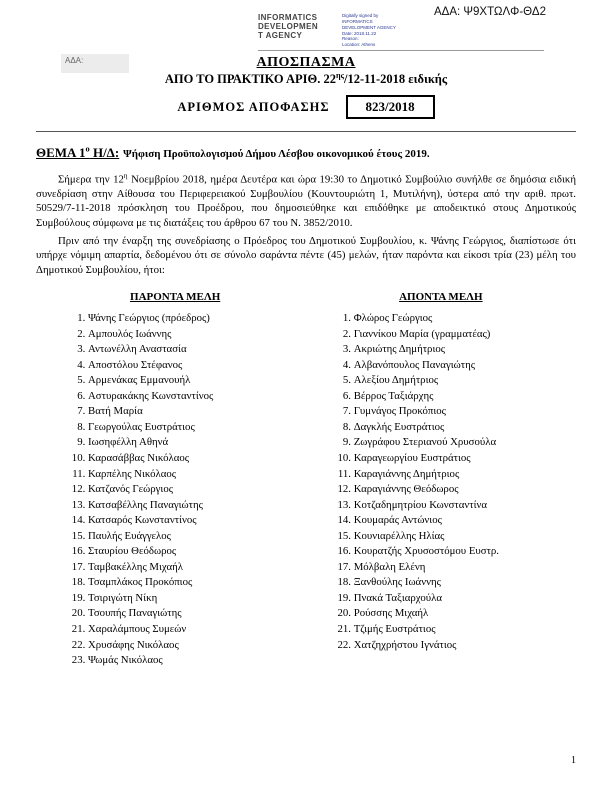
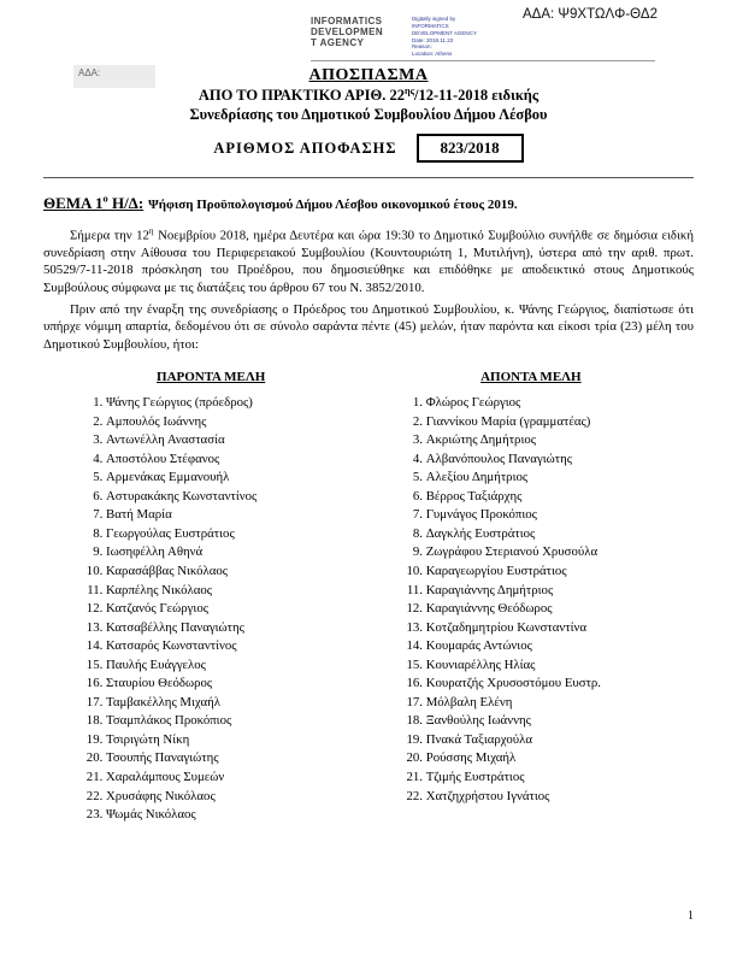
  ΑΔΑ: Ψ9ΧΤΩΛΦ-ΘΔ2
  INFORMATICS
  DEVELOPMEN
  T AGENCY
  ΑΔΑ:
  ΑΠΟΣΠΑΣΜΑ
  ΑΠΟ ΤΟ ΠΡΑΚΤΙΚΟ ΑΡΙΘ. 22ης/12-11-2018 ειδικής
+ Συνεδρίασης του Δημοτικού Συμβουλίου Δήμου Λέσβου
  ΑΡΙΘΜΟΣ ΑΠΟΦΑΣΗΣ
  823/2018
  ΘΕΜΑ 1ο Η/Δ: Ψήφιση Προϋπολογισμού Δήμου Λέσβου οικονομικού έτους 2019.
  Σήμερα την 12η Νοεμβρίου 2018, ημέρα Δευτέρα και ώρα 19:30 το Δημοτικό Συμβούλιο συνήλθε σε δημόσια ειδική συνεδρίαση στην Αίθουσα του Περιφερειακού Συμβουλίου (Κουντουριώτη 1, Μυτιλήνη), ύστερα από την αριθ. πρωτ. 50529/7-11-2018 πρόσκληση του Προέδρου, που δημοσιεύθηκε και επιδόθηκε με αποδεικτικό στους Δημοτικούς Συμβούλους σύμφωνα με τις διατάξεις του άρθρου 67 του Ν. 3852/2010.
  Πριν από την έναρξη της συνεδρίασης ο Πρόεδρος του Δημοτικού Συμβουλίου, κ. Ψάνης Γεώργιος, διαπίστωσε ότι υπήρχε νόμιμη απαρτία, δεδομένου ότι σε σύνολο σαράντα πέντε (45) μελών, ήταν παρόντα και είκοσι τρία (23) μέλη του Δημοτικού Συμβουλίου, ήτοι:
  ΠΑΡΟΝΤΑ ΜΕΛΗ
  Ψάνης Γεώργιος (πρόεδρος)
  Αμπουλός Ιωάννης
  Αντωνέλλη Αναστασία
  Αποστόλου Στέφανος
  Αρμενάκας Εμμανουήλ
  Αστυρακάκης Κωνσταντίνος
  Βατή Μαρία
  Γεωργούλας Ευστράτιος
  Ιωσηφέλλη Αθηνά
  Καρασάββας Νικόλαος
  Καρπέλης Νικόλαος
  Κατζανός Γεώργιος
  Κατσαβέλλης Παναγιώτης
  Κατσαρός Κωνσταντίνος
  Παυλής Ευάγγελος
  Σταυρίου Θεόδωρος
  Ταμβακέλλης Μιχαήλ
  Τσαμπλάκος Προκόπιος
  Τσιριγώτη Νίκη
  Τσουπής Παναγιώτης
  Χαραλάμπους Συμεών
  Χρυσάφης Νικόλαος
  Ψωμάς Νικόλαος
  ΑΠΟΝΤΑ ΜΕΛΗ
  Φλώρος Γεώργιος
  Γιαννίκου Μαρία (γραμματέας)
  Ακριώτης Δημήτριος
  Αλβανόπουλος Παναγιώτης
  Αλεξίου Δημήτριος
  Βέρρος Ταξιάρχης
  Γυμνάγος Προκόπιος
  Δαγκλής Ευστράτιος
  Ζωγράφου Στεριανού Χρυσούλα
  Καραγεωργίου Ευστράτιος
  Καραγιάννης Δημήτριος
  Καραγιάννης Θεόδωρος
  Κοτζαδημητρίου Κωνσταντίνα
  Κουμαράς Αντώνιος
  Κουνιαρέλλης Ηλίας
  Κουρατζής Χρυσοστόμου Ευστρ.
  Μόλβαλη Ελένη
  Ξανθούλης Ιωάννης
  Πνακά Ταξιαρχούλα
  Ρούσσης Μιχαήλ
  Τζιμής Ευστράτιος
  Χατζηχρήστου Ιγνάτιος
  1
